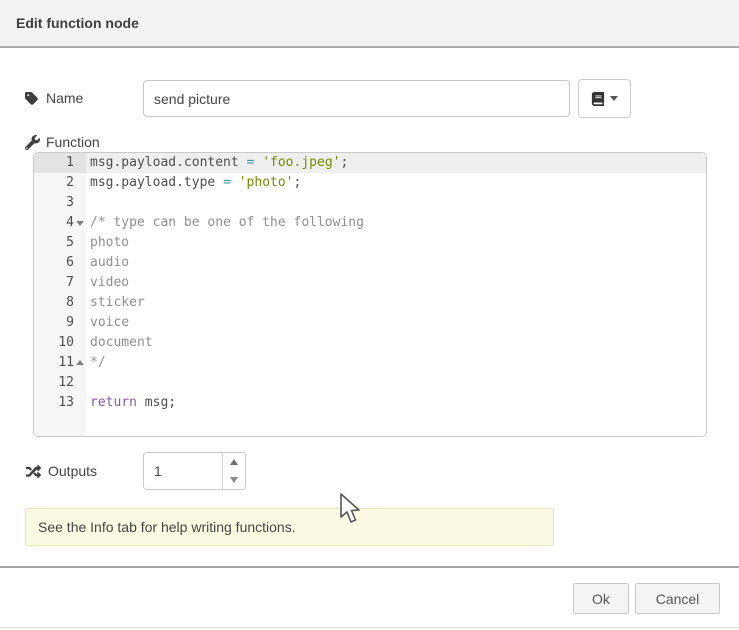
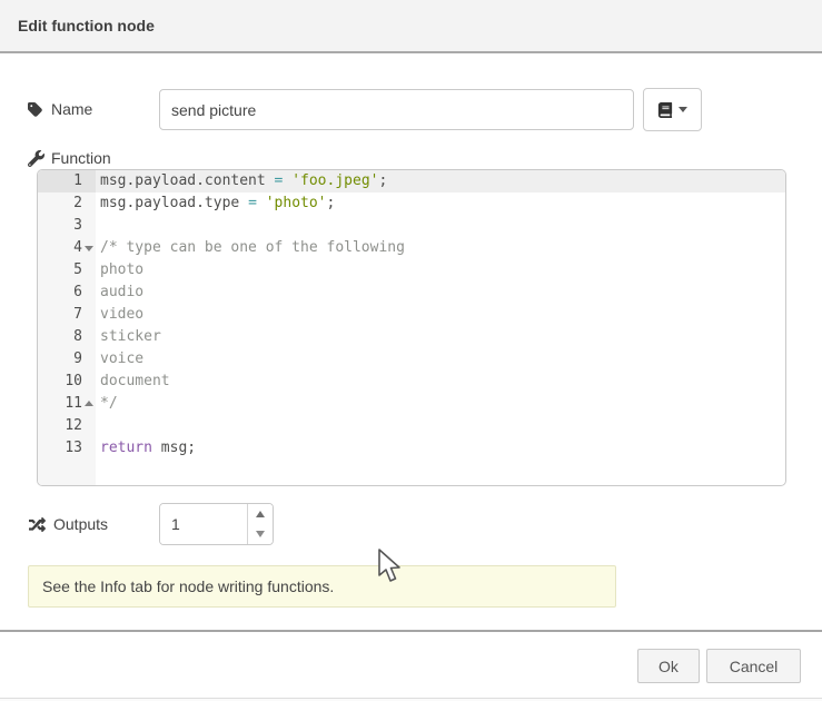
  Edit function node
  Name
  send picture
  Function
  1
  2
  3
  4
  5
  6
  7
  8
  9
  10
  11
  12
  13
  msg.payload.content = 'foo.jpeg';
  msg.payload.type = 'photo';
  /* type can be one of the following
  photo
  audio
  video
  sticker
  voice
  document
  */
  return msg;
  Outputs
  1
- See the Info tab for help writing functions.
+ See the Info tab for node writing functions.
  Ok
  Cancel
